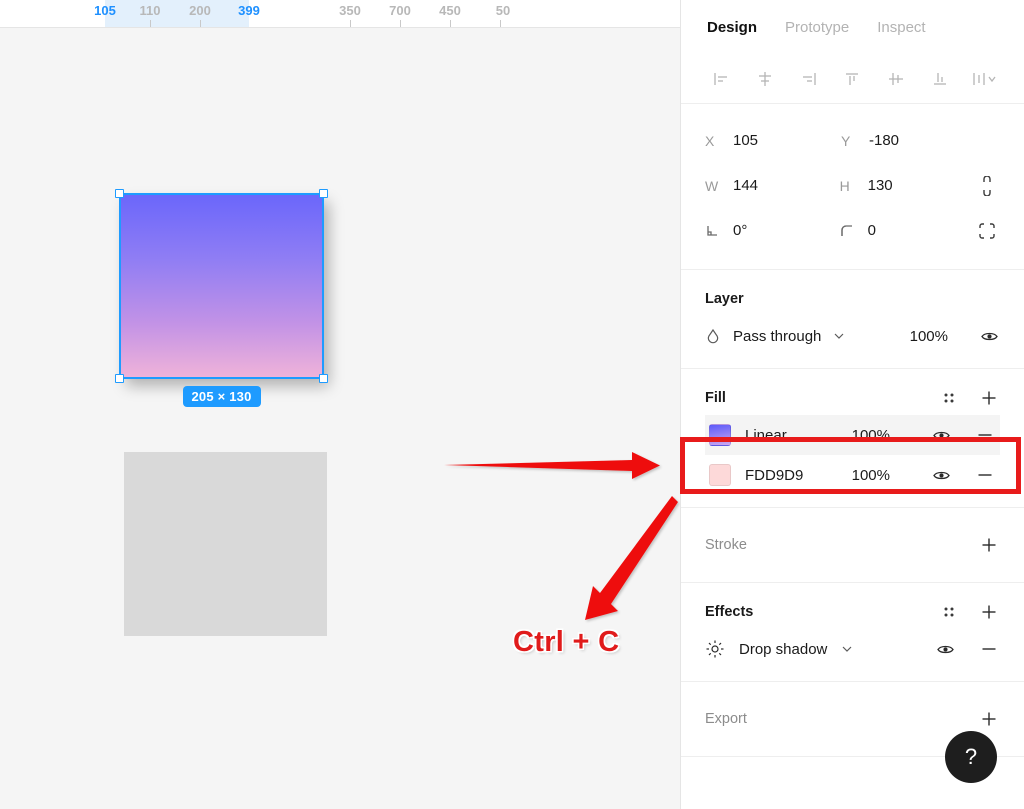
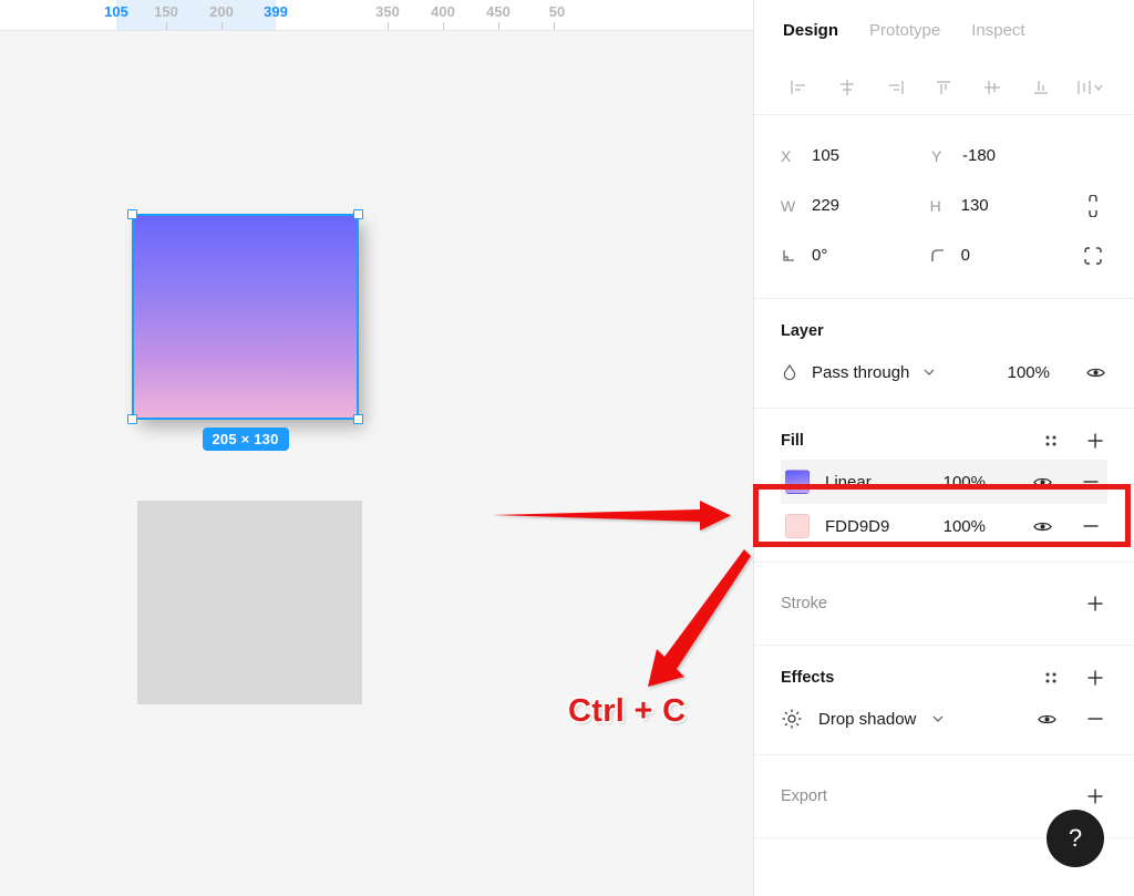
  105
- 110
+ 150
  200
  399
  350
- 700
+ 400
  450
  50
  205 × 130
  Ctrl + C
  Design
  Prototype
  Inspect
  X
  105
  Y
  -180
  W
- 144
+ 229
  H
  130
  0°
  0
  Layer
  Pass through
  100%
  Fill
  Linear
  100%
  FDD9D9
  100%
  Stroke
  Effects
  Drop shadow
  Export
  ?
